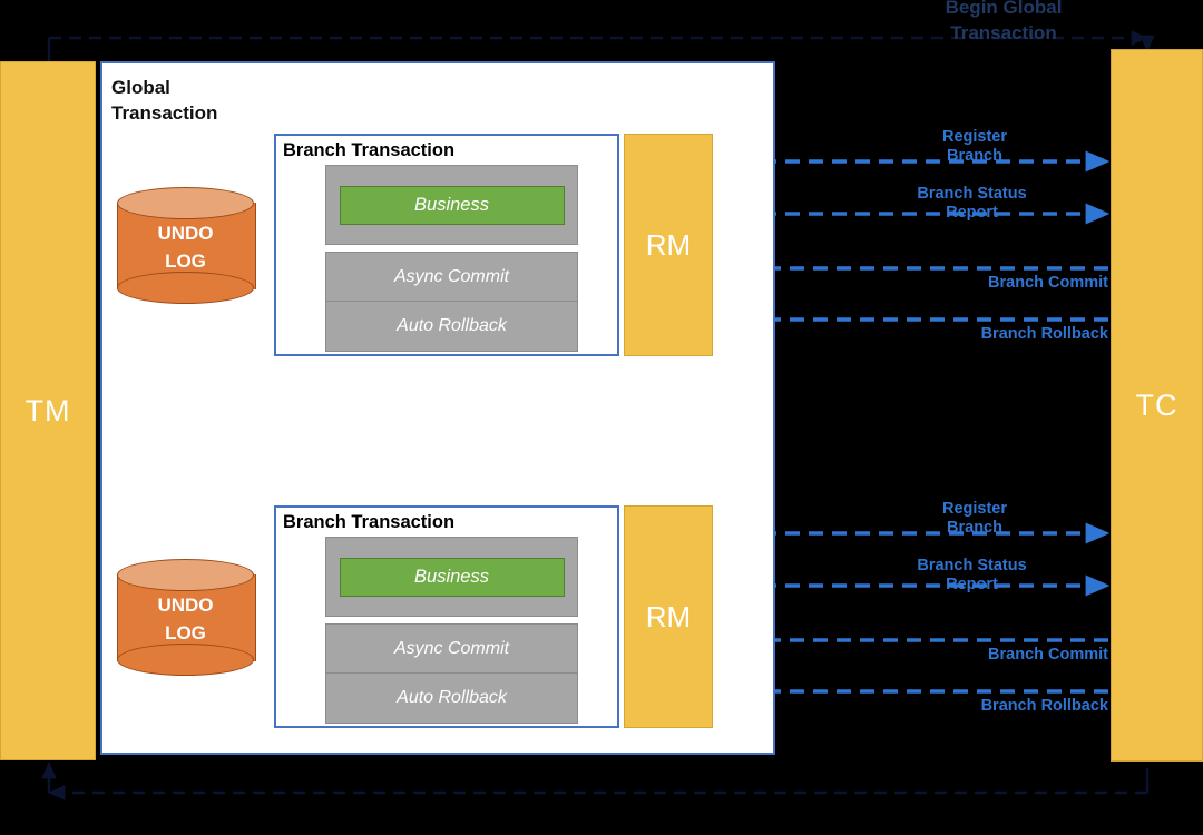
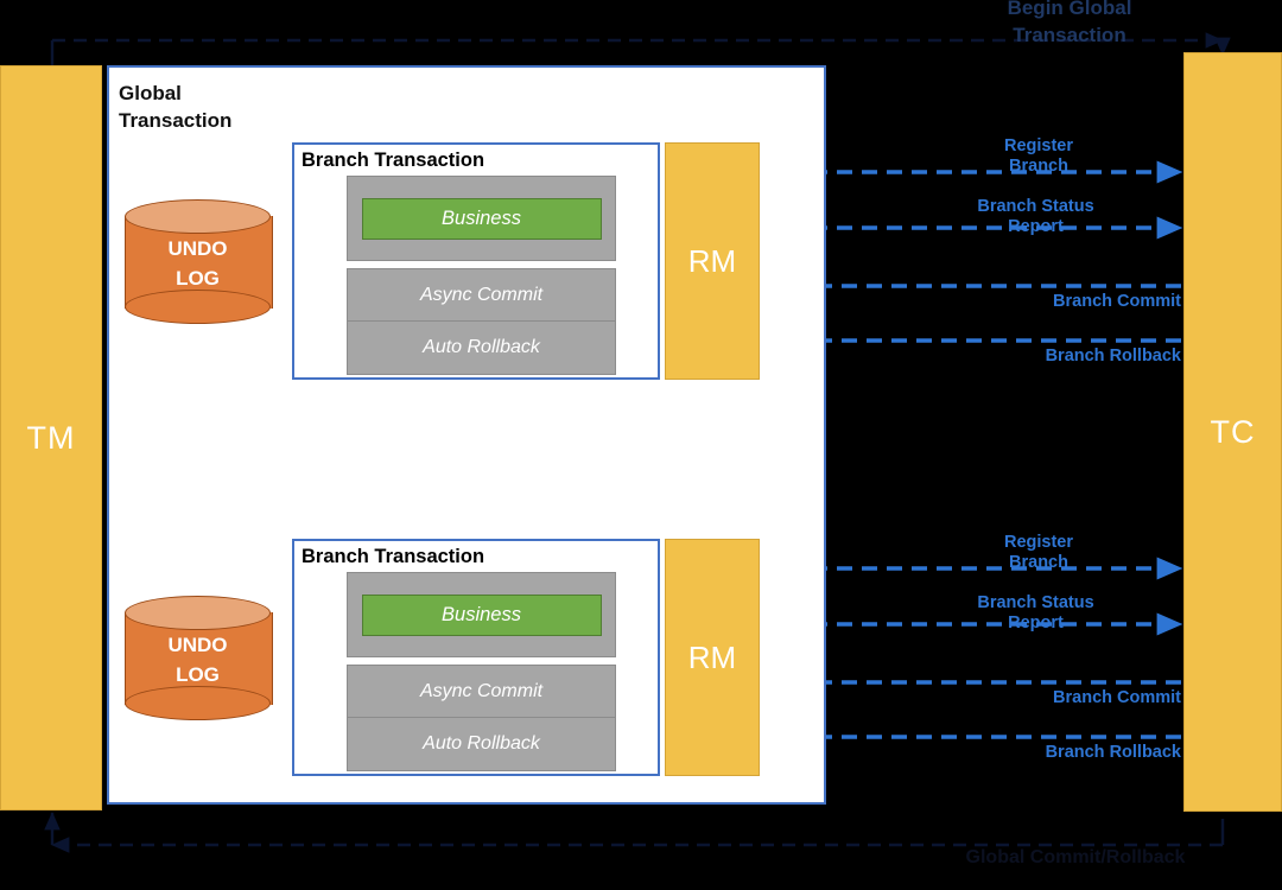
  TM
  TC
  Global
  Transaction
  UNDO
  LOG
  Branch Transaction
  Business
  Async Commit
  Auto Rollback
  RM
  Register
  Branch
  Branch Status
  Report
  Branch Commit
  Branch Rollback
  UNDO
  LOG
  Branch Transaction
  Business
  Async Commit
  Auto Rollback
  RM
  Register
  Branch
  Branch Status
  Report
  Branch Commit
  Branch Rollback
  Begin Global
  Transaction
+ Global Commit/Rollback
